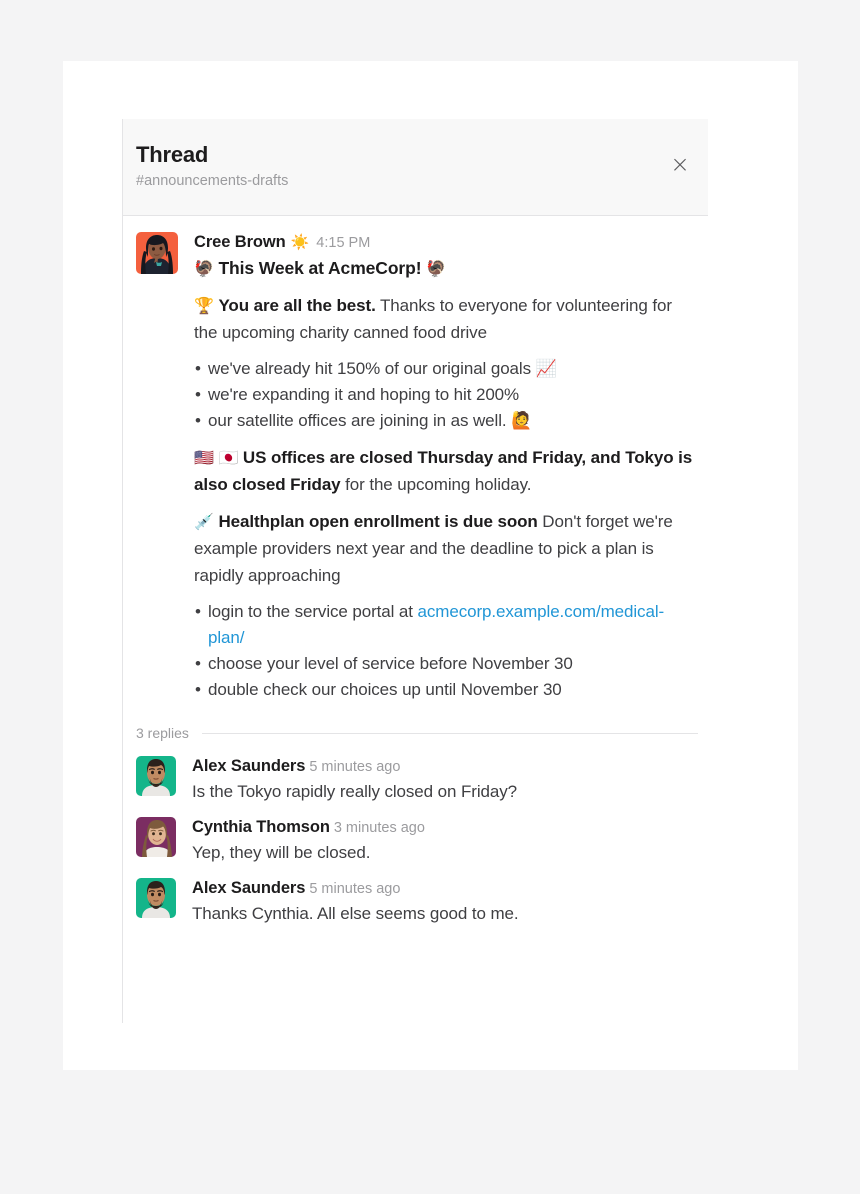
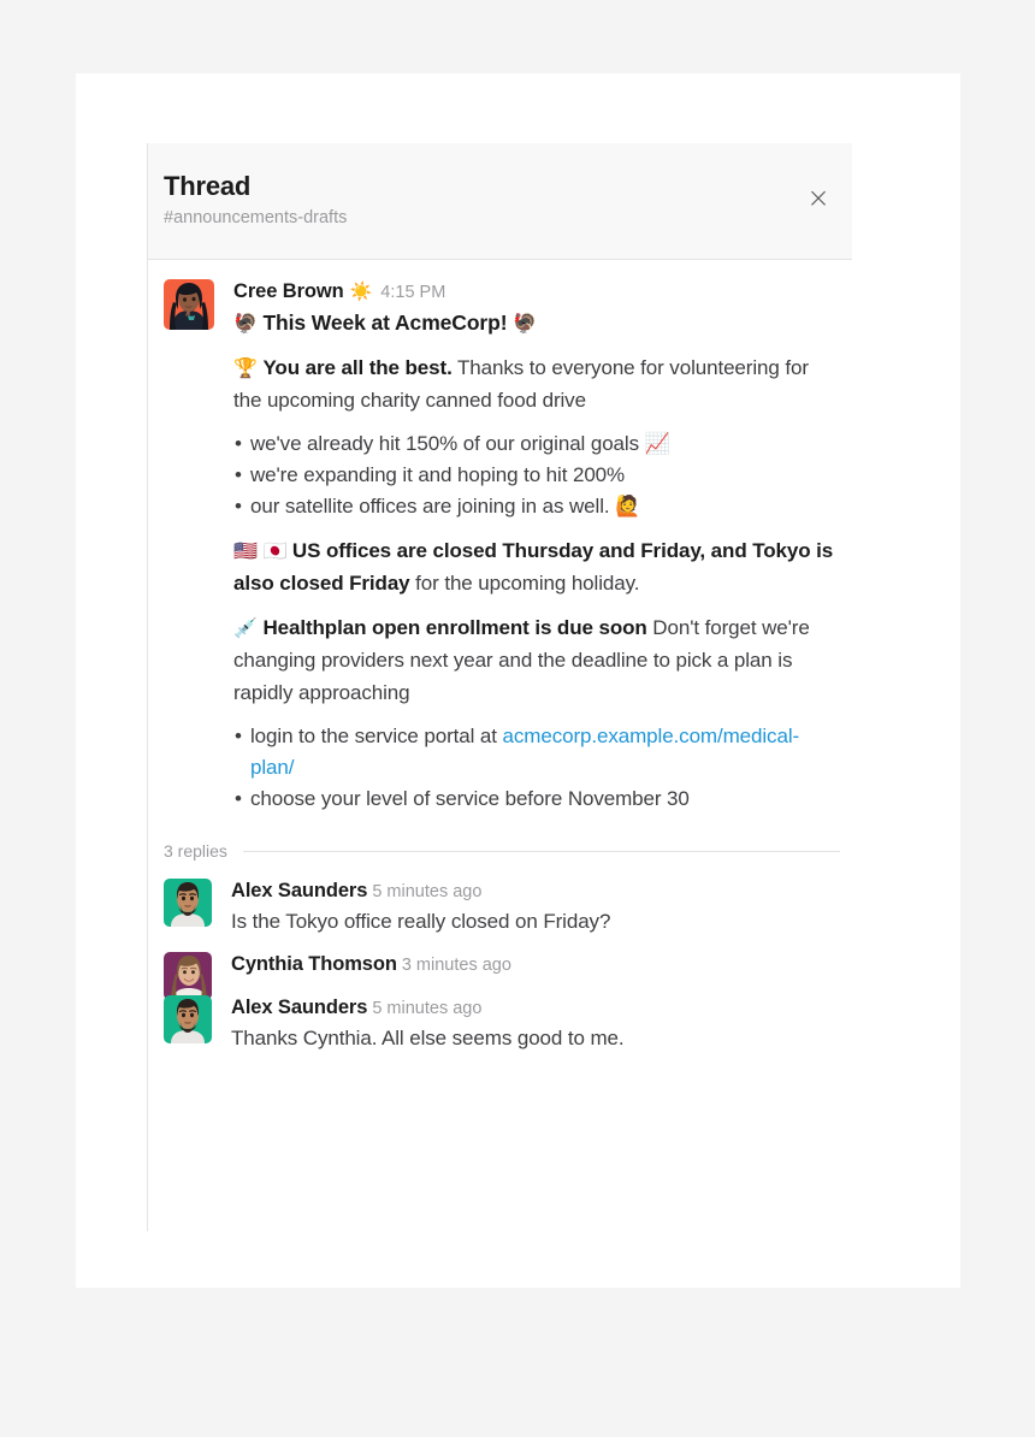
  Thread
  #announcements-drafts
  ×
  Cree Brown ☀️ 4:15 PM
  🦃 This Week at AcmeCorp! 🦃
  🏆 You are all the best. Thanks to everyone for volunteering for the upcoming charity canned food drive
  we've already hit 150% of our original goals 📈
  we're expanding it and hoping to hit 200%
  our satellite offices are joining in as well. 🙋
  🇺🇸 🇯🇵 US offices are closed Thursday and Friday, and Tokyo is also closed Friday for the upcoming holiday.
- 💉 Healthplan open enrollment is due soon Don't forget we're example providers next year and the deadline to pick a plan is rapidly approaching
+ 💉 Healthplan open enrollment is due soon Don't forget we're changing providers next year and the deadline to pick a plan is rapidly approaching
  login to the service portal at acmecorp.example.com/medical-plan/
  choose your level of service before November 30
- double check our choices up until November 30
  3 replies
  Alex Saunders 5 minutes ago
- Is the Tokyo rapidly really closed on Friday?
+ Is the Tokyo office really closed on Friday?
  Cynthia Thomson 3 minutes ago
- Yep, they will be closed.
  Alex Saunders 5 minutes ago
  Thanks Cynthia. All else seems good to me.
